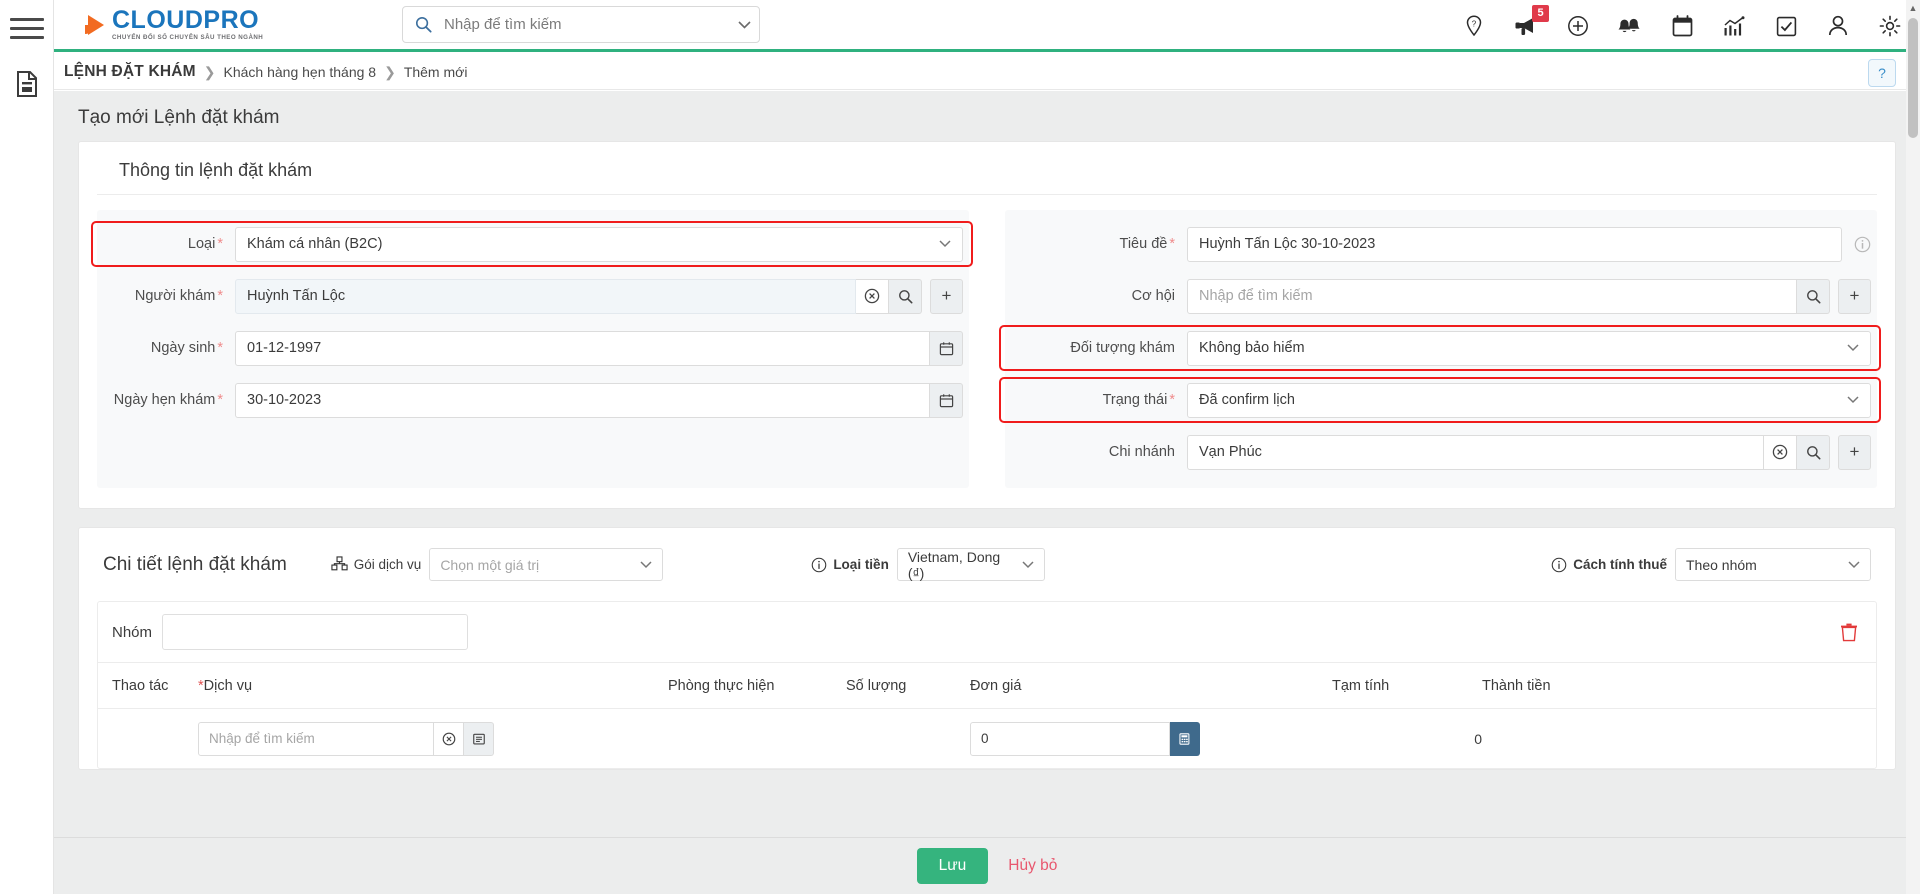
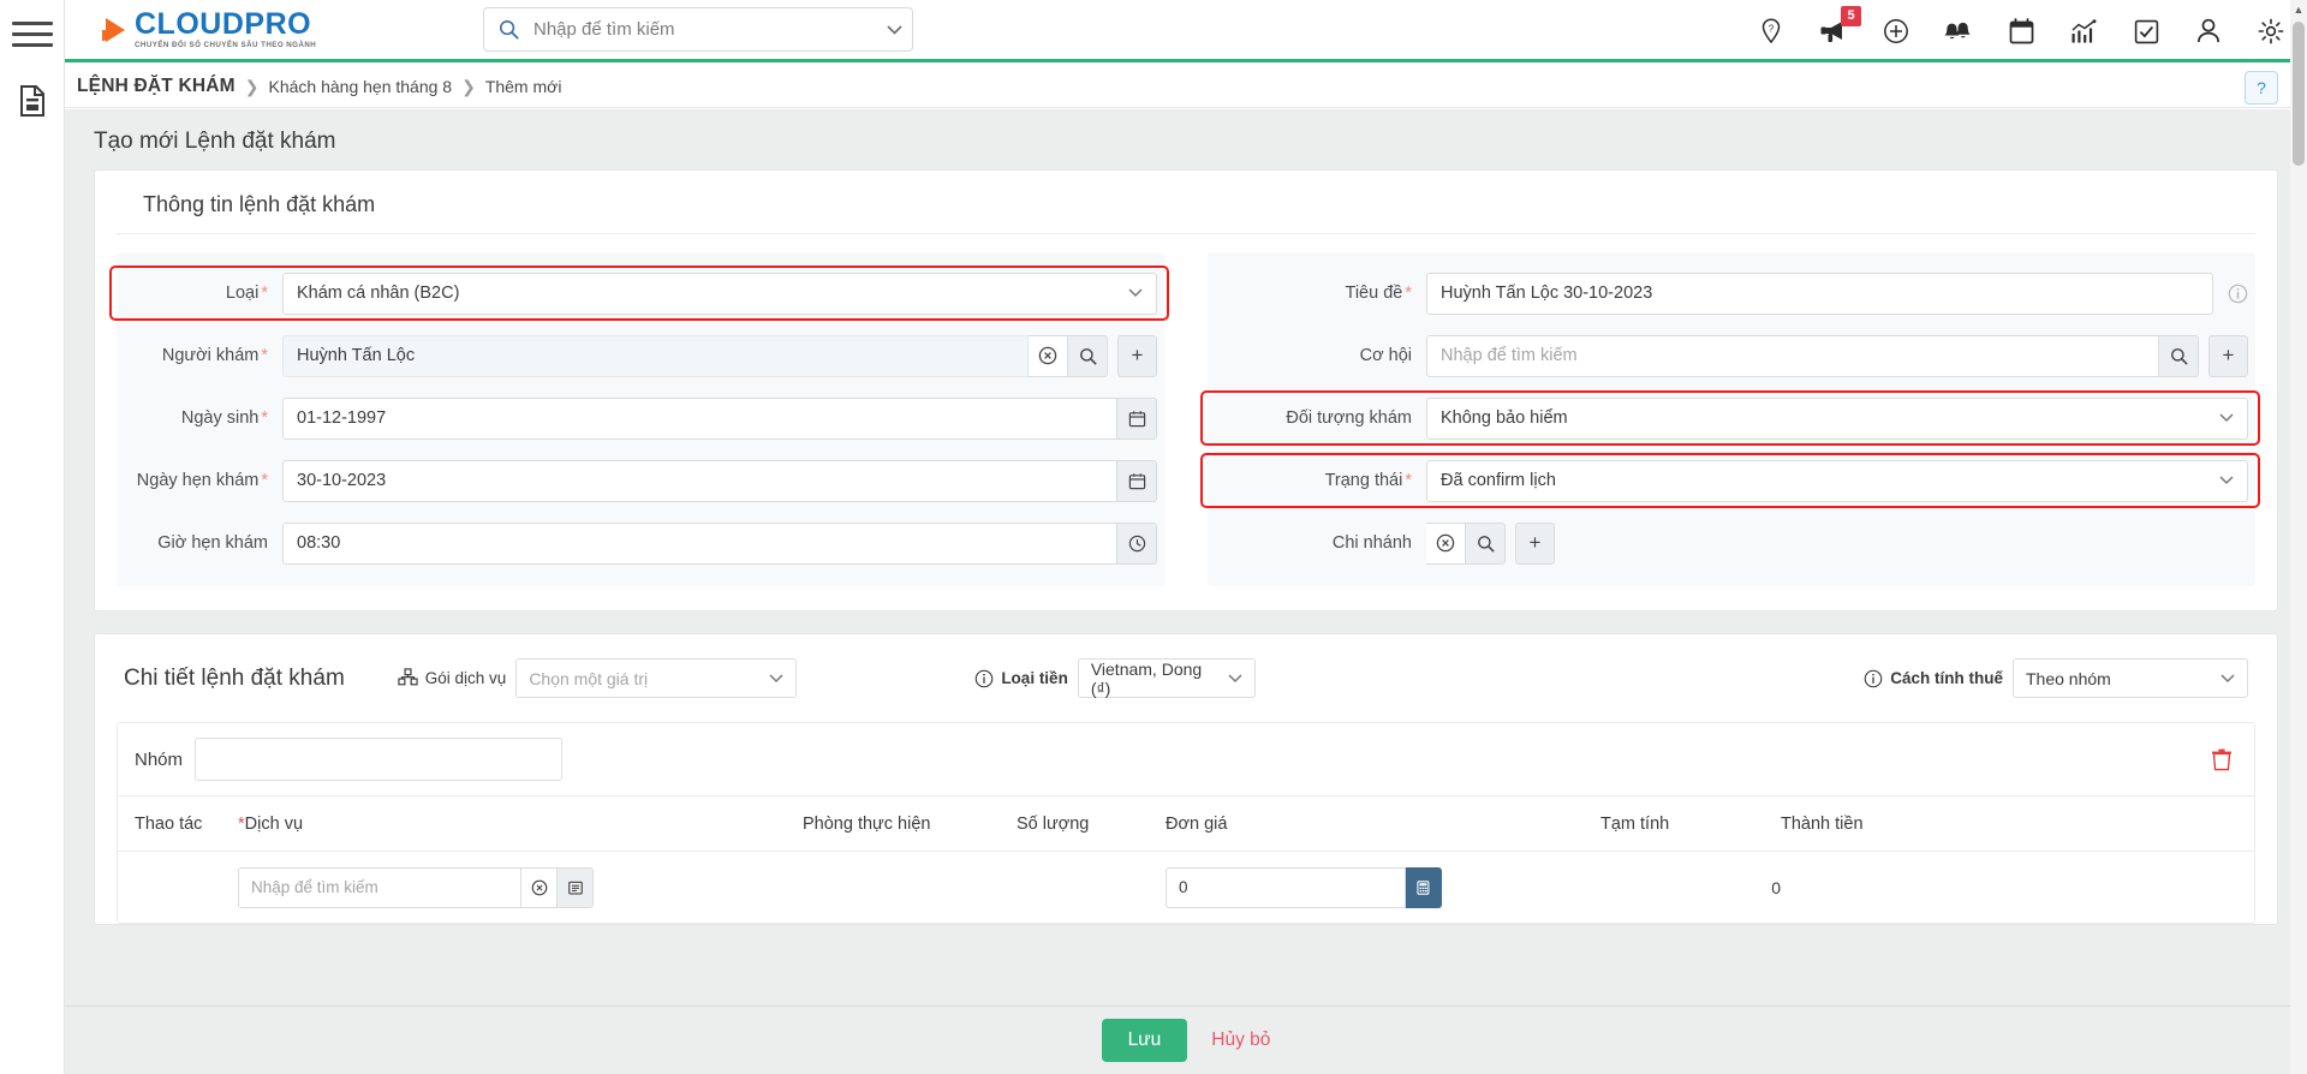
  CLOUDPRO
  Nhập để tìm kiếm
  ?
  5
  LỆNH ĐẶT KHÁM
  ❯
  Khách hàng hẹn tháng 8
  ❯
  Thêm mới
  ?
  Tạo mới Lệnh đặt khám
  Thông tin lệnh đặt khám
  Loại *
  Khám cá nhân (B2C)
  Người khám *
  Huỳnh Tấn Lộc
  +
  Ngày sinh *
  01-12-1997
  Ngày hẹn khám *
  30-10-2023
+ Giờ hẹn khám
+ 08:30
  Tiêu đề *
  Huỳnh Tấn Lộc 30-10-2023
  Cơ hội
  Nhập để tìm kiếm
  +
  Đối tượng khám
  Không bảo hiểm
  Trạng thái *
  Đã confirm lịch
  Chi nhánh
- Vạn Phúc
  +
  Chi tiết lệnh đặt khám
  Gói dịch vụ
  Chọn một giá trị
  Loại tiền
  Vietnam, Dong (₫)
  Cách tính thuế
  Theo nhóm
  Nhóm
  Thao tác
  *Dịch vụ
  Phòng thực hiện
  Số lượng
  Đơn giá
  Tạm tính
  Thành tiền
  Nhập để tìm kiếm
  0
  0
  Lưu
  Hủy bỏ
  ▲
